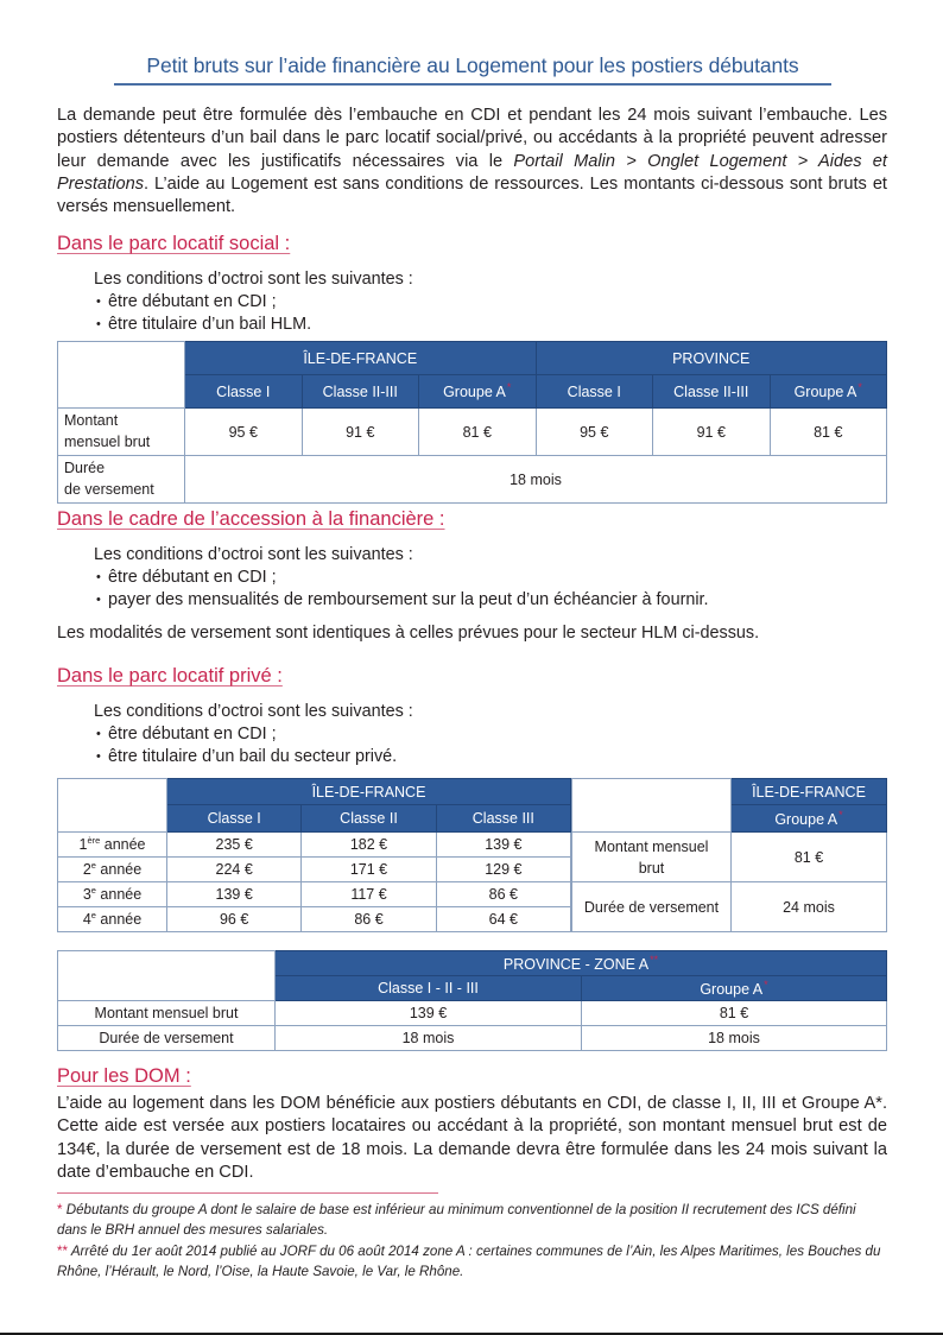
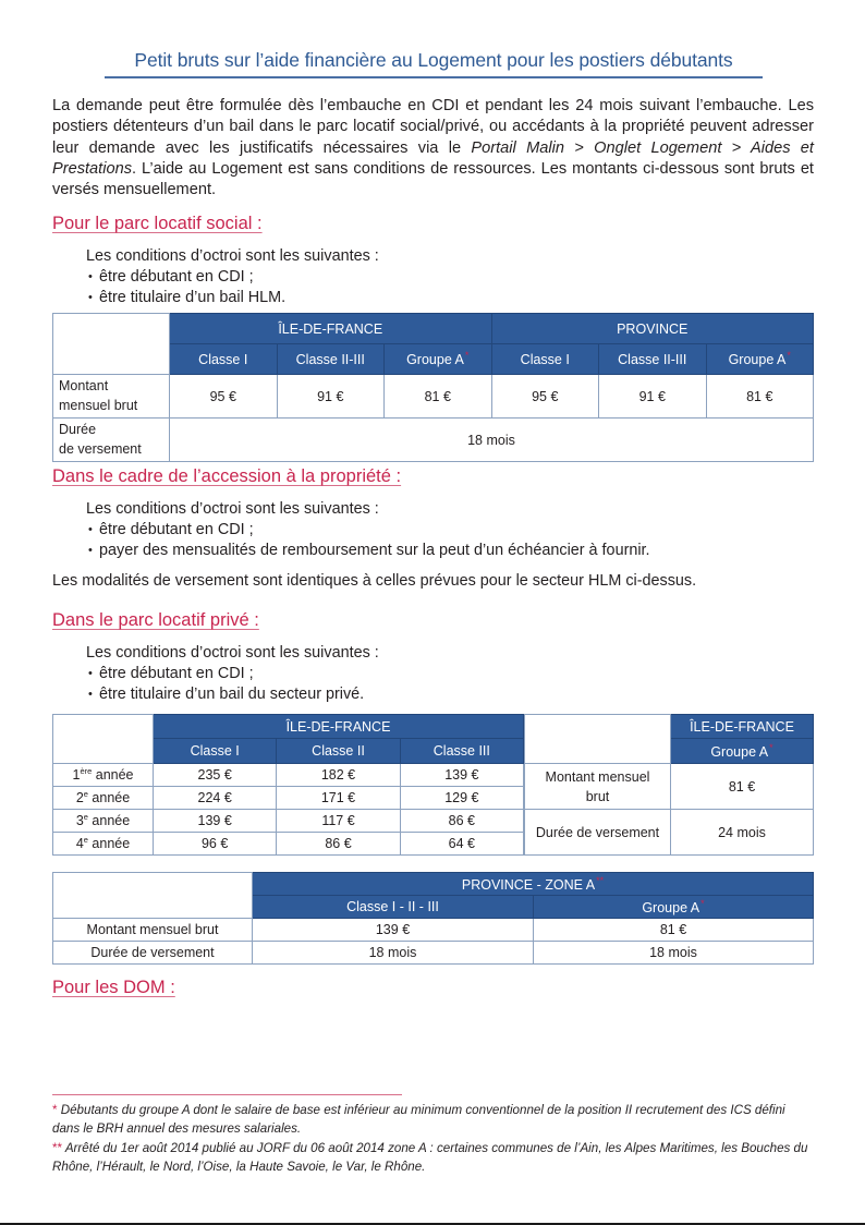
  Petit bruts sur l’aide financière au Logement pour les postiers débutants
  La demande peut être formulée dès l’embauche en CDI et pendant les 24 mois suivant l’embauche. Les postiers détenteurs d’un bail dans le parc locatif social/privé, ou accédants à la propriété peuvent adresser leur demande avec les justificatifs nécessaires via le Portail Malin > Onglet Logement > Aides et Prestations. L’aide au Logement est sans conditions de ressources. Les montants ci-dessous sont bruts et versés mensuellement.
- Dans le parc locatif social :
+ Pour le parc locatif social :
  Les conditions d’octroi sont les suivantes :
  être débutant en CDI ;
  être titulaire d’un bail HLM.
  	ÎLE-DE-FRANCE	PROVINCE
  Classe I	Classe II-III	Groupe A*	Classe I	Classe II-III	Groupe A*
  Montantmensuel brut	95 €	91 €	81 €	95 €	91 €	81 €
  Duréede versement	18 mois
- Dans le cadre de l’accession à la financière :
+ Dans le cadre de l’accession à la propriété :
  Les conditions d’octroi sont les suivantes :
  être débutant en CDI ;
  payer des mensualités de remboursement sur la peut d’un échéancier à fournir.
  Les modalités de versement sont identiques à celles prévues pour le secteur HLM ci-dessus.
  Dans le parc locatif privé :
  Les conditions d’octroi sont les suivantes :
  être débutant en CDI ;
  être titulaire d’un bail du secteur privé.
  	ÎLE-DE-FRANCE
  Classe I	Classe II	Classe III
  1ère année	235 €	182 €	139 €
  2e année	224 €	171 €	129 €
  3e année	139 €	117 €	86 €
  4e année	96 €	86 €	64 €
  	ÎLE-DE-FRANCE
  Groupe A*
  Montant mensuel brut	81 €
  Durée de versement	24 mois
  	PROVINCE - ZONE A**
  Classe I - II - III	Groupe A*
  Montant mensuel brut	139 €	81 €
  Durée de versement	18 mois	18 mois
  Pour les DOM :
- L’aide au logement dans les DOM bénéficie aux postiers débutants en CDI, de classe I, II, III et Groupe A*. Cette aide est versée aux postiers locataires ou accédant à la propriété, son montant mensuel brut est de 134€, la durée de versement est de 18 mois. La demande devra être formulée dans les 24 mois suivant la date d’embauche en CDI.
  * Débutants du groupe A dont le salaire de base est inférieur au minimum conventionnel de la position II recrutement des ICS défini dans le BRH annuel des mesures salariales.
  ** Arrêté du 1er août 2014 publié au JORF du 06 août 2014 zone A : certaines communes de l’Ain, les Alpes Maritimes, les Bouches du Rhône, l’Hérault, le Nord, l’Oise, la Haute Savoie, le Var, le Rhône.
